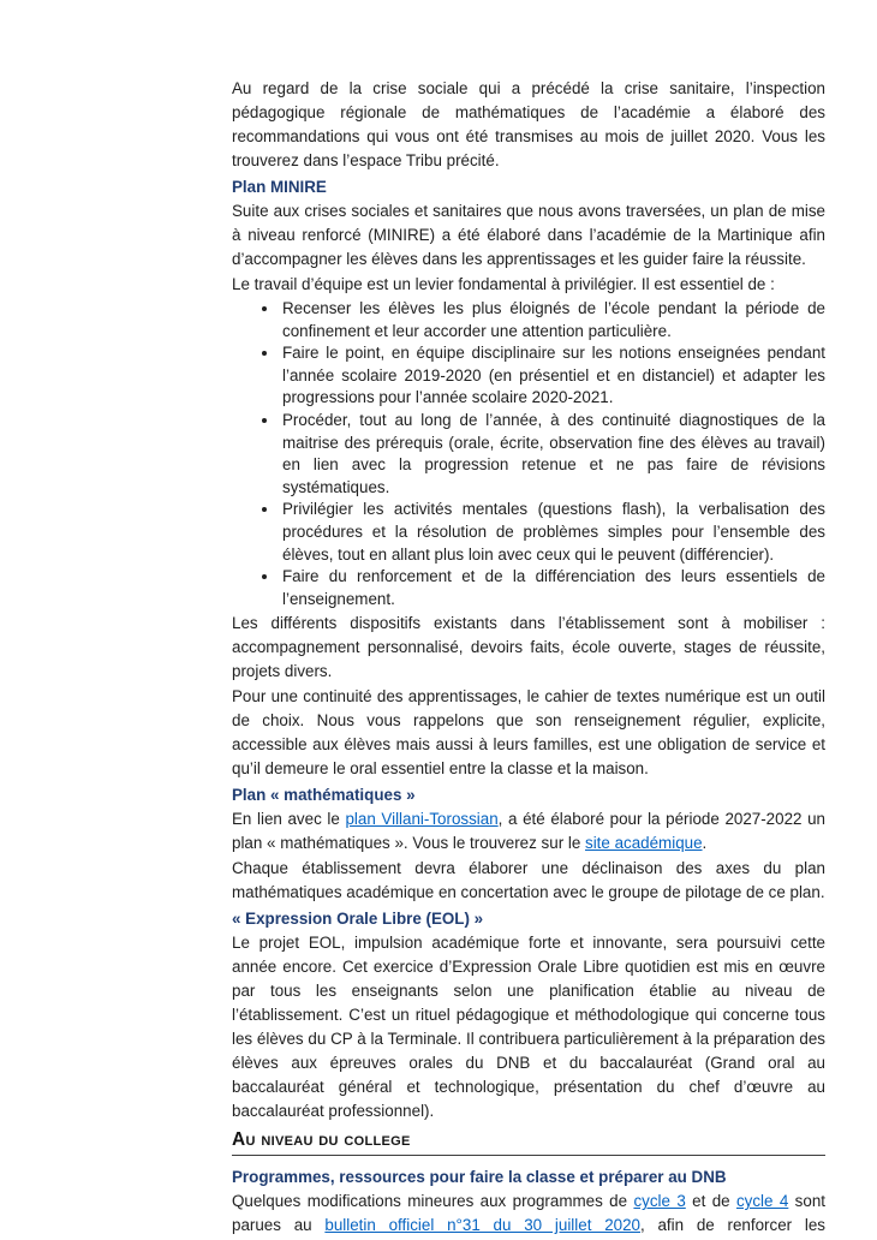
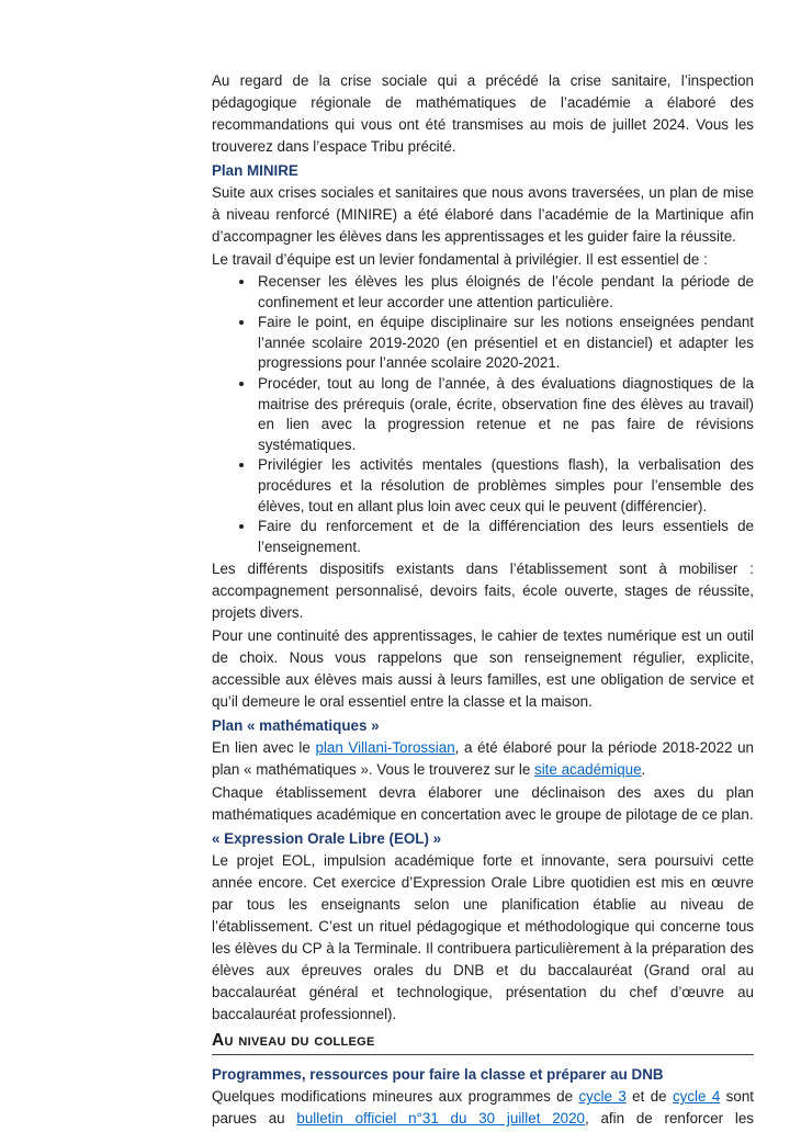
- Au regard de la crise sociale qui a précédé la crise sanitaire, l’inspection pédagogique régionale de mathématiques de l’académie a élaboré des recommandations qui vous ont été transmises au mois de juillet 2020. Vous les trouverez dans l’espace Tribu précité.
+ Au regard de la crise sociale qui a précédé la crise sanitaire, l’inspection pédagogique régionale de mathématiques de l’académie a élaboré des recommandations qui vous ont été transmises au mois de juillet 2024. Vous les trouverez dans l’espace Tribu précité.
  Plan MINIRE
  Suite aux crises sociales et sanitaires que nous avons traversées, un plan de mise à niveau renforcé (MINIRE) a été élaboré dans l’académie de la Martinique afin d’accompagner les élèves dans les apprentissages et les guider faire la réussite.
  Le travail d’équipe est un levier fondamental à privilégier. Il est essentiel de :
  Recenser les élèves les plus éloignés de l’école pendant la période de confinement et leur accorder une attention particulière.
  Faire le point, en équipe disciplinaire sur les notions enseignées pendant l’année scolaire 2019-2020 (en présentiel et en distanciel) et adapter les progressions pour l’année scolaire 2020-2021.
- Procéder, tout au long de l’année, à des continuité diagnostiques de la maitrise des prérequis (orale, écrite, observation fine des élèves au travail) en lien avec la progression retenue et ne pas faire de révisions systématiques.
+ Procéder, tout au long de l’année, à des évaluations diagnostiques de la maitrise des prérequis (orale, écrite, observation fine des élèves au travail) en lien avec la progression retenue et ne pas faire de révisions systématiques.
  Privilégier les activités mentales (questions flash), la verbalisation des procédures et la résolution de problèmes simples pour l’ensemble des élèves, tout en allant plus loin avec ceux qui le peuvent (différencier).
  Faire du renforcement et de la différenciation des leurs essentiels de l’enseignement.
  Les différents dispositifs existants dans l’établissement sont à mobiliser : accompagnement personnalisé, devoirs faits, école ouverte, stages de réussite, projets divers.
  Pour une continuité des apprentissages, le cahier de textes numérique est un outil de choix. Nous vous rappelons que son renseignement régulier, explicite, accessible aux élèves mais aussi à leurs familles, est une obligation de service et qu’il demeure le oral essentiel entre la classe et la maison.
  Plan « mathématiques »
- En lien avec le plan Villani-Torossian, a été élaboré pour la période 2027-2022 un plan « mathématiques ». Vous le trouverez sur le site académique.
+ En lien avec le plan Villani-Torossian, a été élaboré pour la période 2018-2022 un plan « mathématiques ». Vous le trouverez sur le site académique.
  Chaque établissement devra élaborer une déclinaison des axes du plan mathématiques académique en concertation avec le groupe de pilotage de ce plan.
  « Expression Orale Libre (EOL) »
  Le projet EOL, impulsion académique forte et innovante, sera poursuivi cette année encore. Cet exercice d’Expression Orale Libre quotidien est mis en œuvre par tous les enseignants selon une planification établie au niveau de l’établissement. C’est un rituel pédagogique et méthodologique qui concerne tous les élèves du CP à la Terminale. Il contribuera particulièrement à la préparation des élèves aux épreuves orales du DNB et du baccalauréat (Grand oral au baccalauréat général et technologique, présentation du chef d’œuvre au baccalauréat professionnel).
  Au niveau du college
  Programmes, ressources pour faire la classe et préparer au DNB
